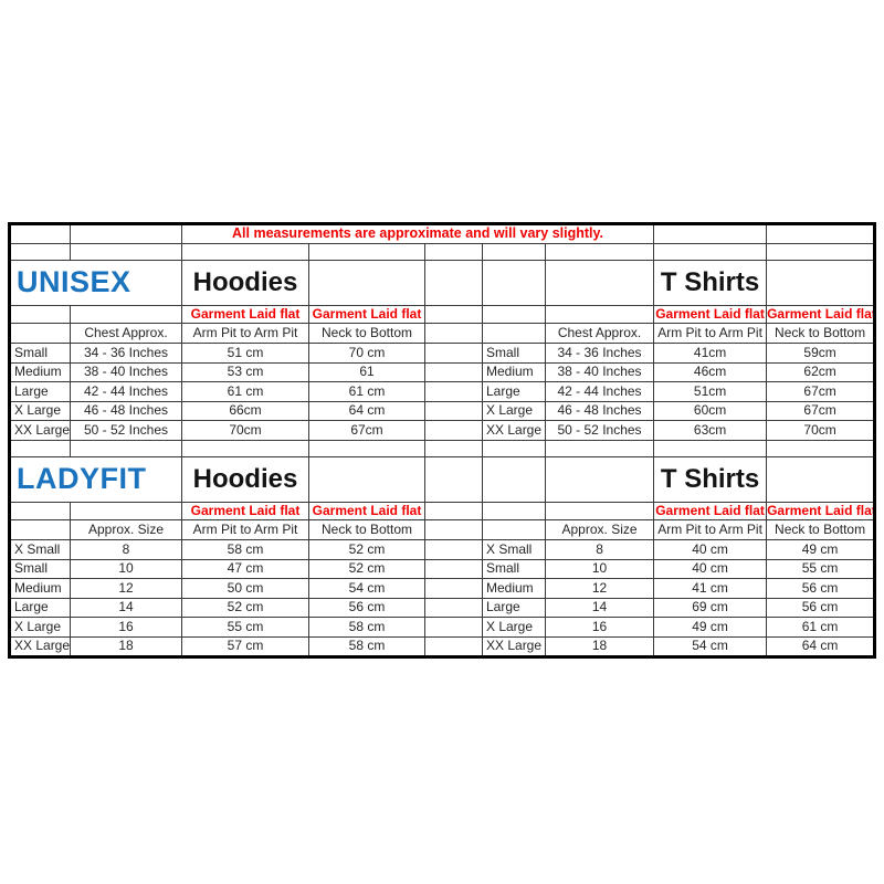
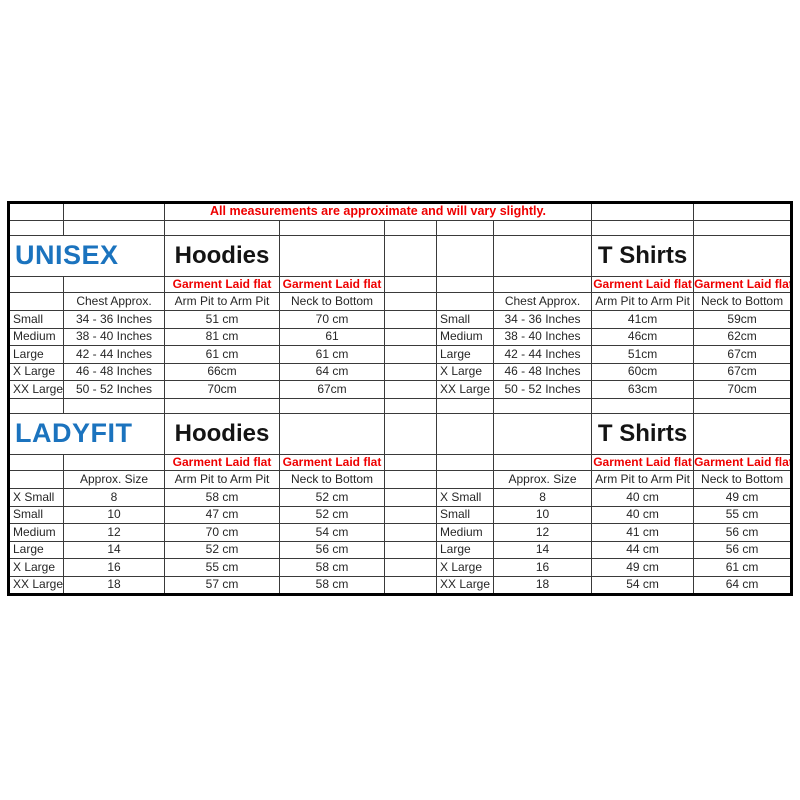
  		All measurements are approximate and will vary slightly.
  UNISEX	Hoodies					T Shirts
  		Garment Laid flat	Garment Laid flat				Garment Laid flat	Garment Laid flat
  	Chest Approx.	Arm Pit to Arm Pit	Neck to Bottom			Chest Approx.	Arm Pit to Arm Pit	Neck to Bottom
  Small	34 - 36 Inches	51 cm	70 cm		Small	34 - 36 Inches	41cm	59cm
- Medium	38 - 40 Inches	53 cm	61		Medium	38 - 40 Inches	46cm	62cm
+ Medium	38 - 40 Inches	81 cm	61		Medium	38 - 40 Inches	46cm	62cm
  Large	42 - 44 Inches	61 cm	61 cm		Large	42 - 44 Inches	51cm	67cm
  X Large	46 - 48 Inches	66cm	64 cm		X Large	46 - 48 Inches	60cm	67cm
  XX Large	50 - 52 Inches	70cm	67cm		XX Large	50 - 52 Inches	63cm	70cm
  LADYFIT	Hoodies					T Shirts
  		Garment Laid flat	Garment Laid flat				Garment Laid flat	Garment Laid flat
  	Approx. Size	Arm Pit to Arm Pit	Neck to Bottom			Approx. Size	Arm Pit to Arm Pit	Neck to Bottom
  X Small	8	58 cm	52 cm		X Small	8	40 cm	49 cm
  Small	10	47 cm	52 cm		Small	10	40 cm	55 cm
- Medium	12	50 cm	54 cm		Medium	12	41 cm	56 cm
+ Medium	12	70 cm	54 cm		Medium	12	41 cm	56 cm
- Large	14	52 cm	56 cm		Large	14	69 cm	56 cm
+ Large	14	52 cm	56 cm		Large	14	44 cm	56 cm
  X Large	16	55 cm	58 cm		X Large	16	49 cm	61 cm
  XX Large	18	57 cm	58 cm		XX Large	18	54 cm	64 cm
